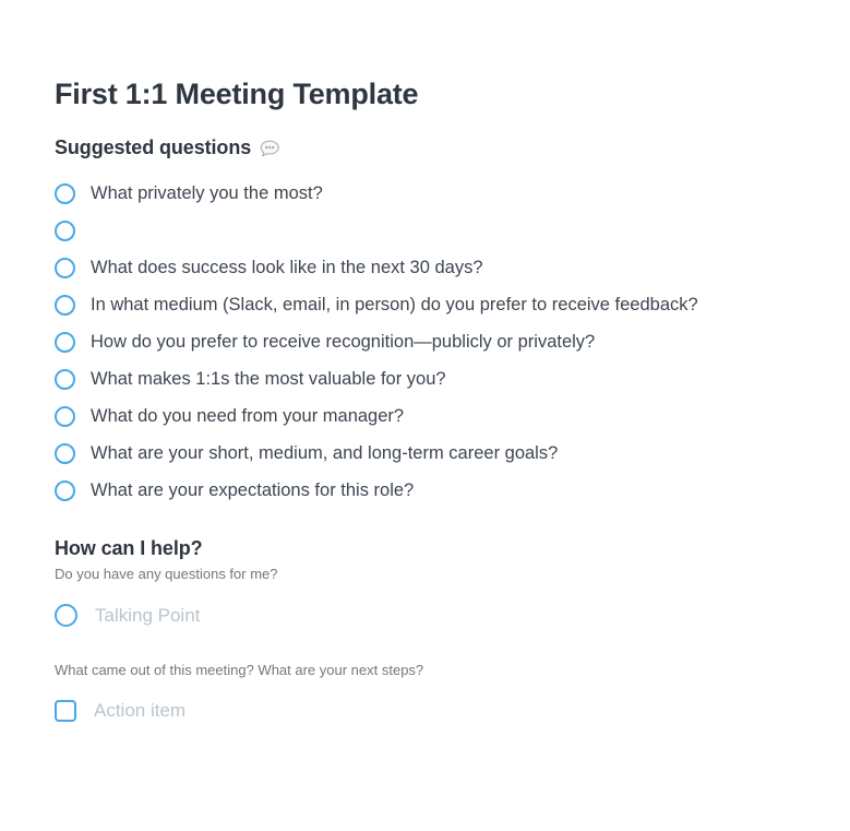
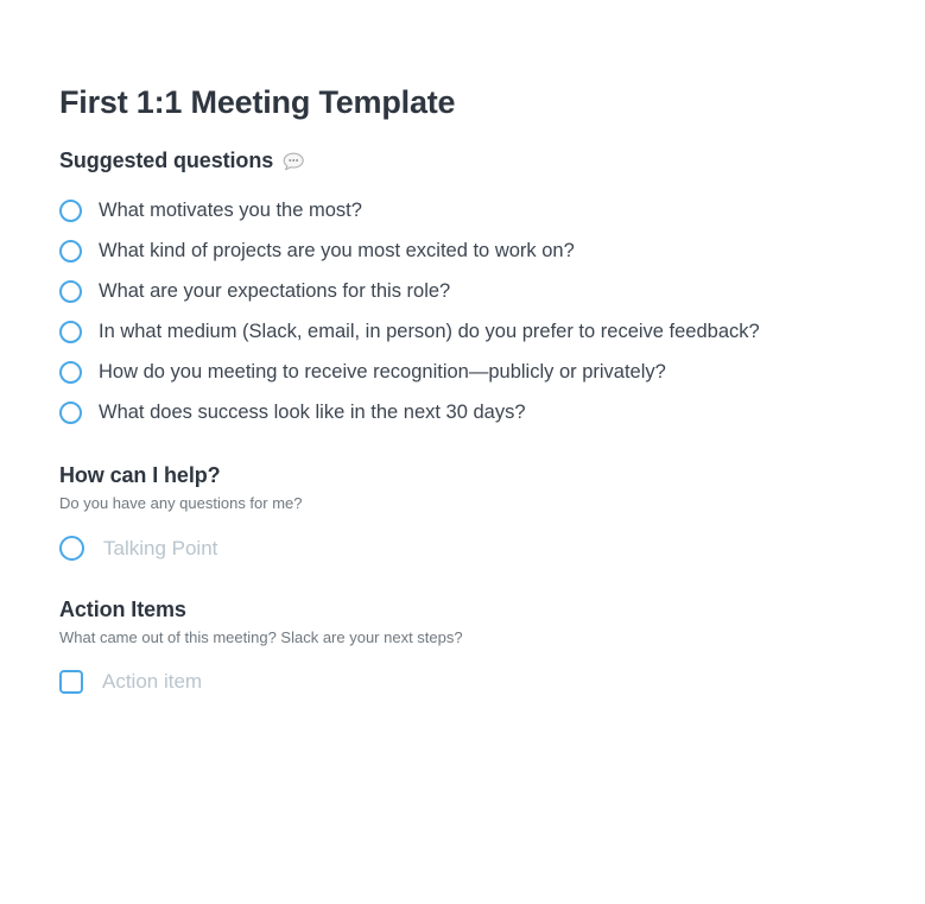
  First 1:1 Meeting Template
  Suggested questions
- What privately you the most?
+ What motivates you the most?
+ What kind of projects are you most excited to work on?
- What does success look like in the next 30 days?
+ What are your expectations for this role?
  In what medium (Slack, email, in person) do you prefer to receive feedback?
- How do you prefer to receive recognition—publicly or privately?
+ How do you meeting to receive recognition—publicly or privately?
- What makes 1:1s the most valuable for you?
- What do you need from your manager?
- What are your short, medium, and long-term career goals?
- What are your expectations for this role?
+ What does success look like in the next 30 days?
  How can I help?
  Do you have any questions for me?
  Talking Point
+ Action Items
- What came out of this meeting? What are your next steps?
+ What came out of this meeting? Slack are your next steps?
  Action item
